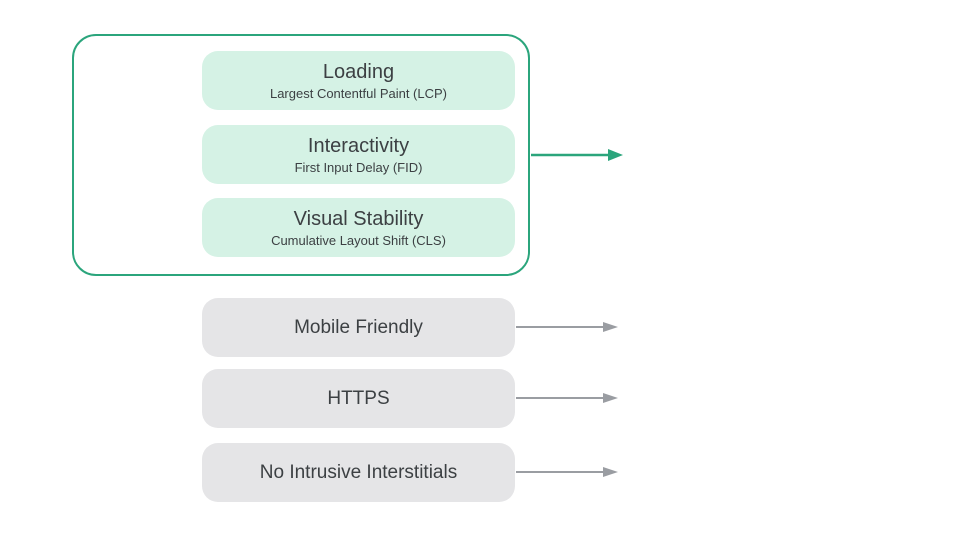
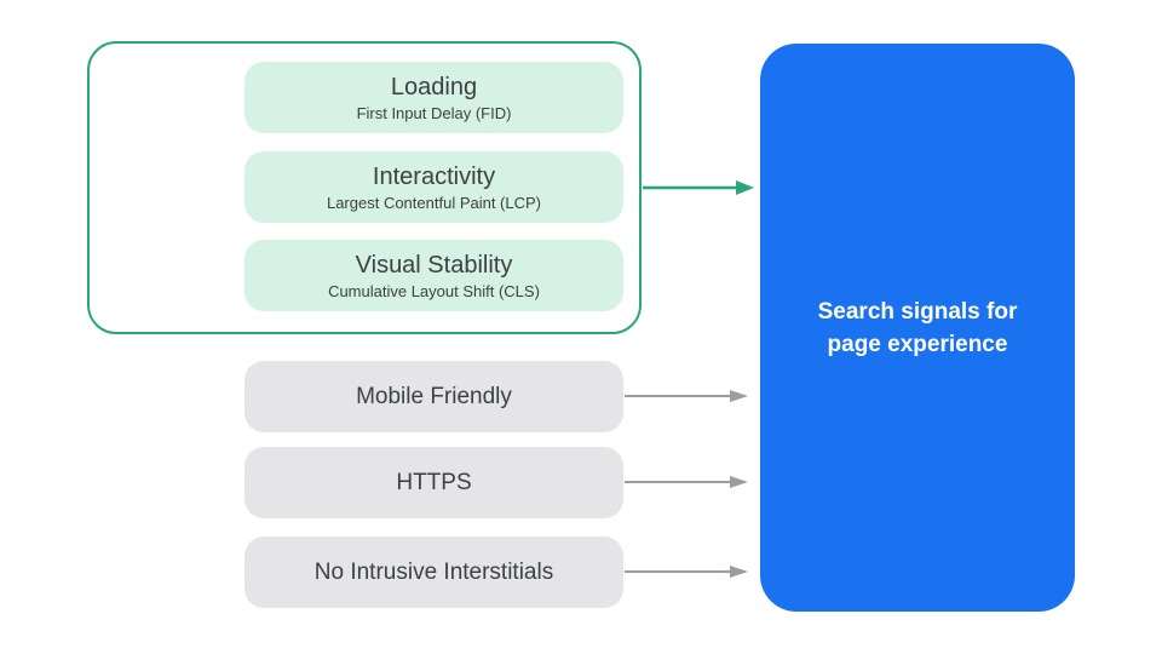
  Loading
- Largest Contentful Paint (LCP)
+ First Input Delay (FID)
  Interactivity
- First Input Delay (FID)
+ Largest Contentful Paint (LCP)
  Visual Stability
  Cumulative Layout Shift (CLS)
  Mobile Friendly
  HTTPS
  No Intrusive Interstitials
+ Search signals for page experience
